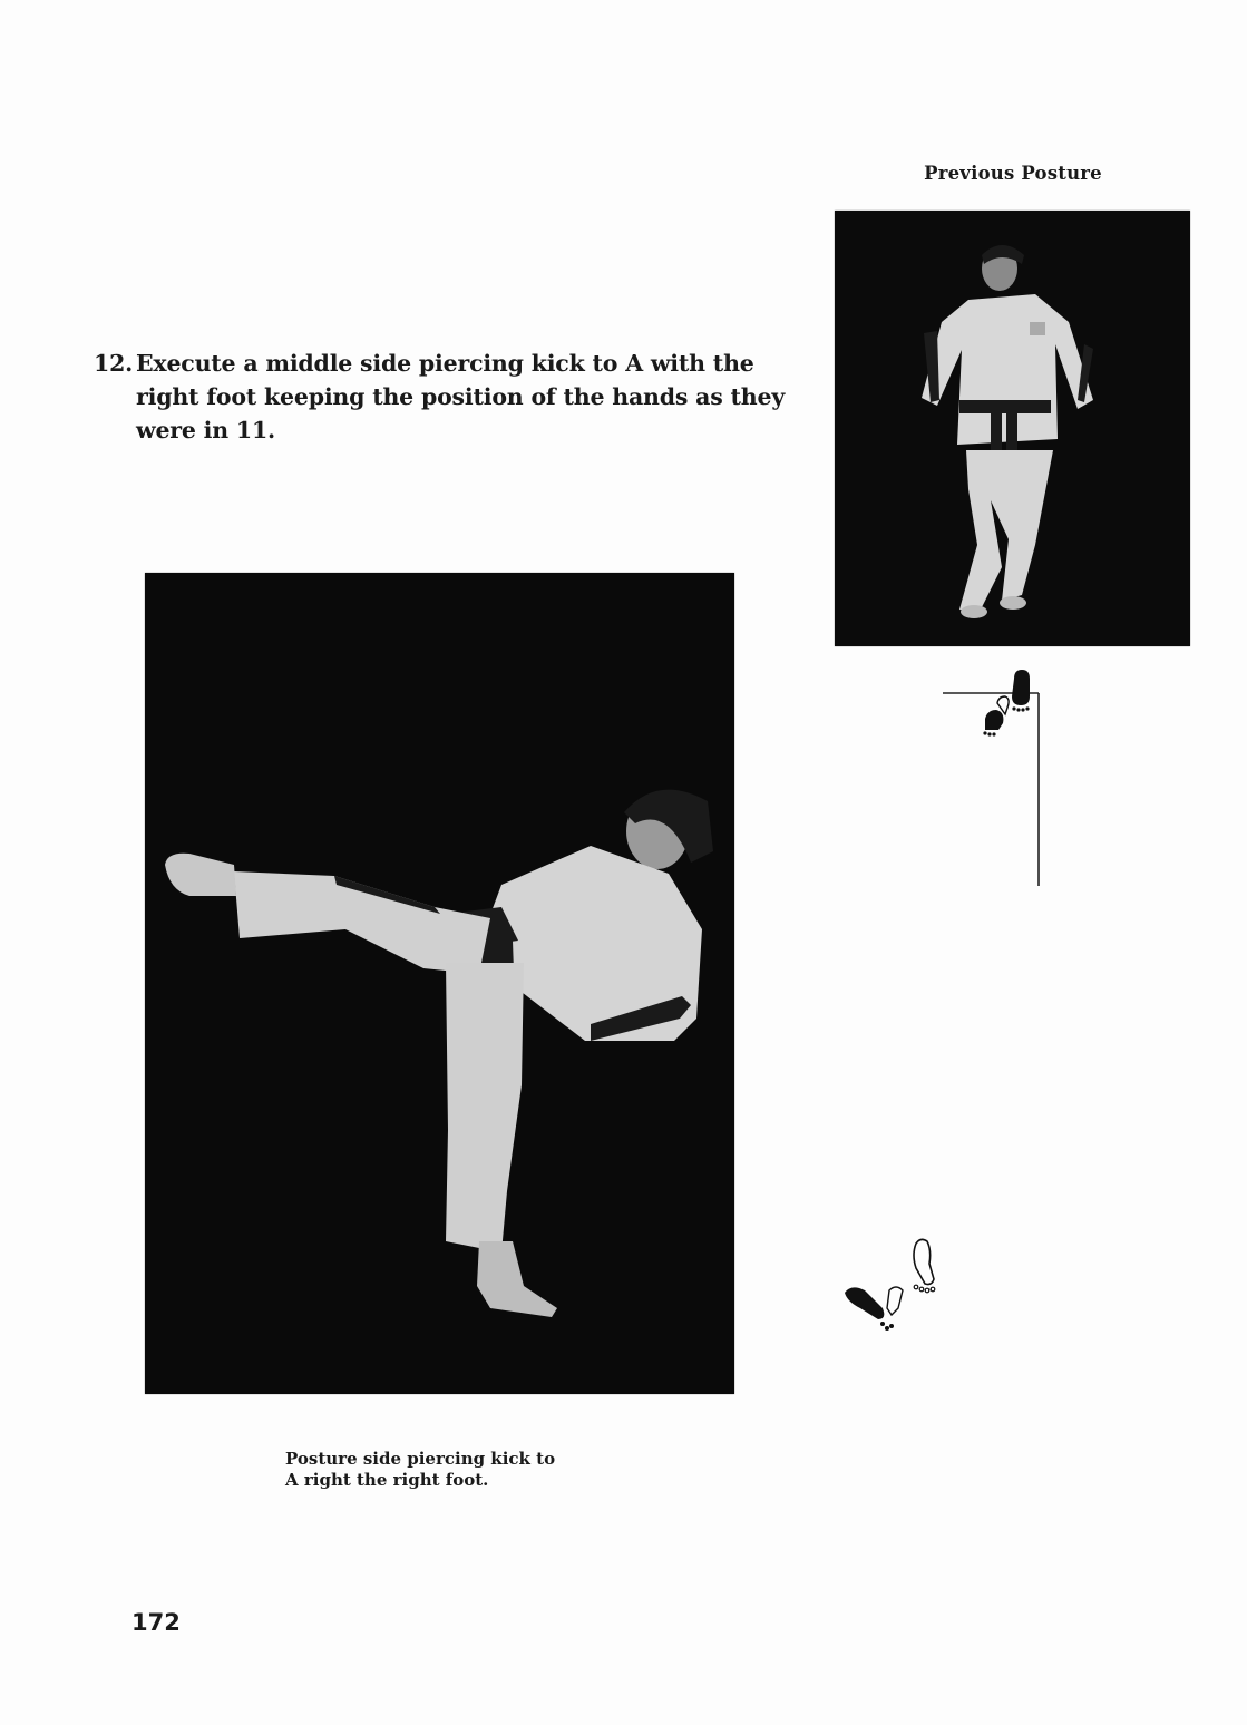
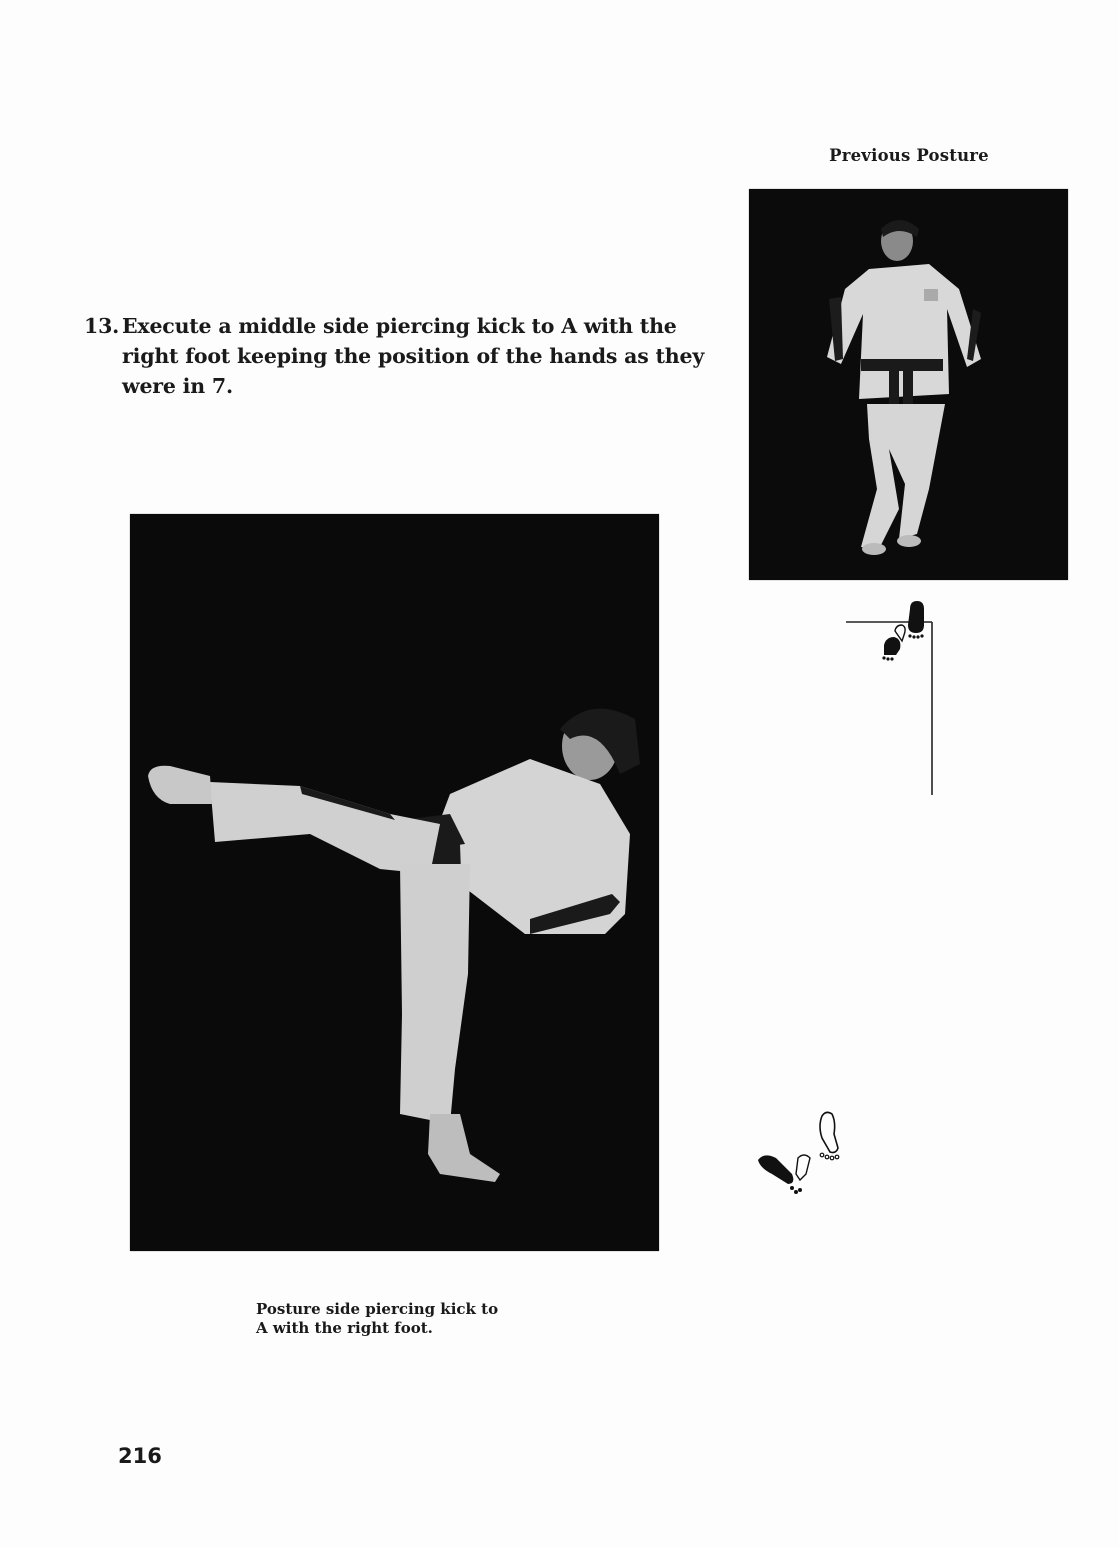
  Previous Posture
- 12.
+ 13.
- Execute a middle side piercing kick to A with the right foot keeping the position of the hands as they were in 11.
+ Execute a middle side piercing kick to A with the right foot keeping the position of the hands as they were in 7.
  Posture side piercing kick to
- A right the right foot.
+ A with the right foot.
- 172
+ 216
